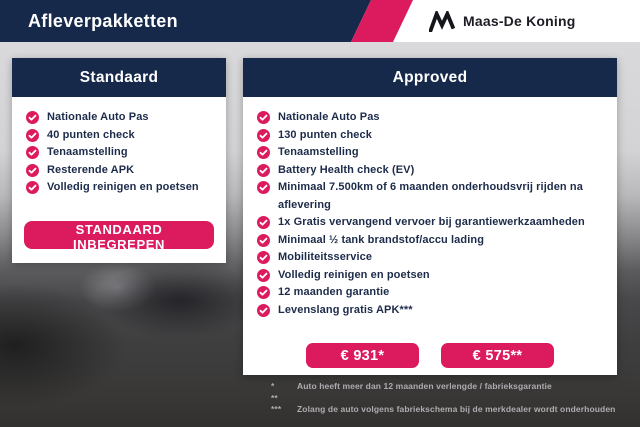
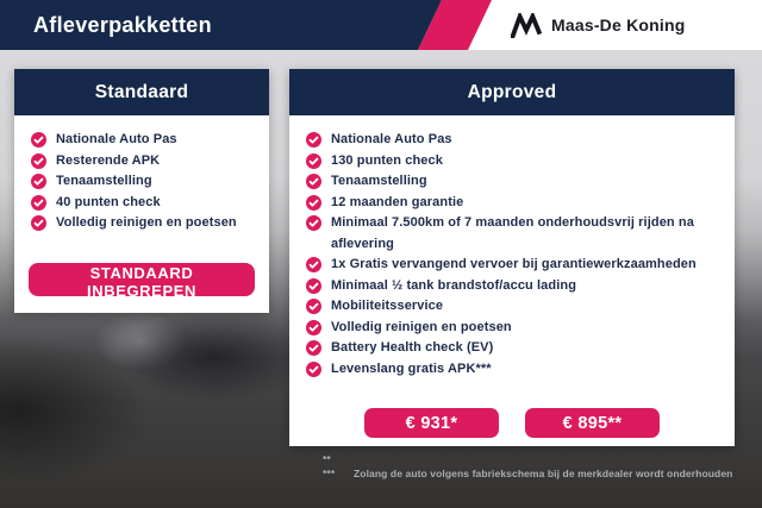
  Afleverpakketten
  Maas-De Koning
  Standaard
  Nationale Auto Pas
- 40 punten check
+ Resterende APK
  Tenaamstelling
- Resterende APK
+ 40 punten check
  Volledig reinigen en poetsen
  STANDAARD INBEGREPEN
  Approved
  Nationale Auto Pas
  130 punten check
  Tenaamstelling
- Battery Health check (EV)
+ 12 maanden garantie
- Minimaal 7.500km of 6 maanden onderhoudsvrij rijden na aflevering
+ Minimaal 7.500km of 7 maanden onderhoudsvrij rijden na aflevering
  1x Gratis vervangend vervoer bij garantiewerkzaamheden
  Minimaal ½ tank brandstof/accu lading
  Mobiliteitsservice
  Volledig reinigen en poetsen
- 12 maanden garantie
+ Battery Health check (EV)
  Levenslang gratis APK***
  € 931*
- € 575**
+ € 895**
- *
- Auto heeft meer dan 12 maanden verlengde / fabrieksgarantie
  **
  ***
  Zolang de auto volgens fabriekschema bij de merkdealer wordt onderhouden
